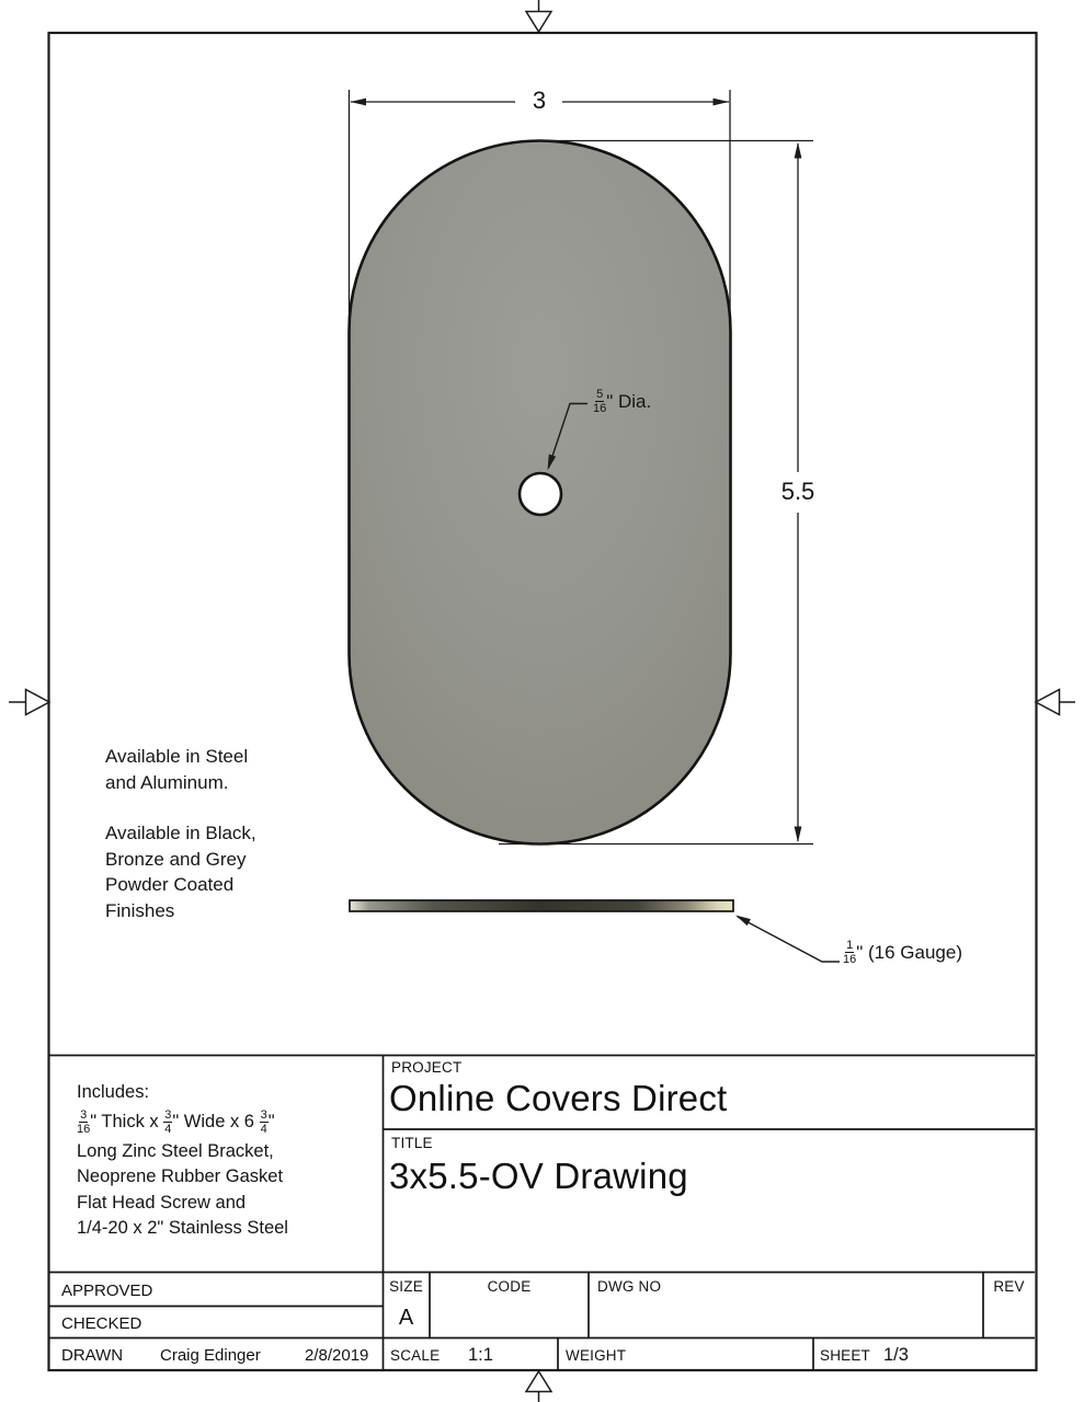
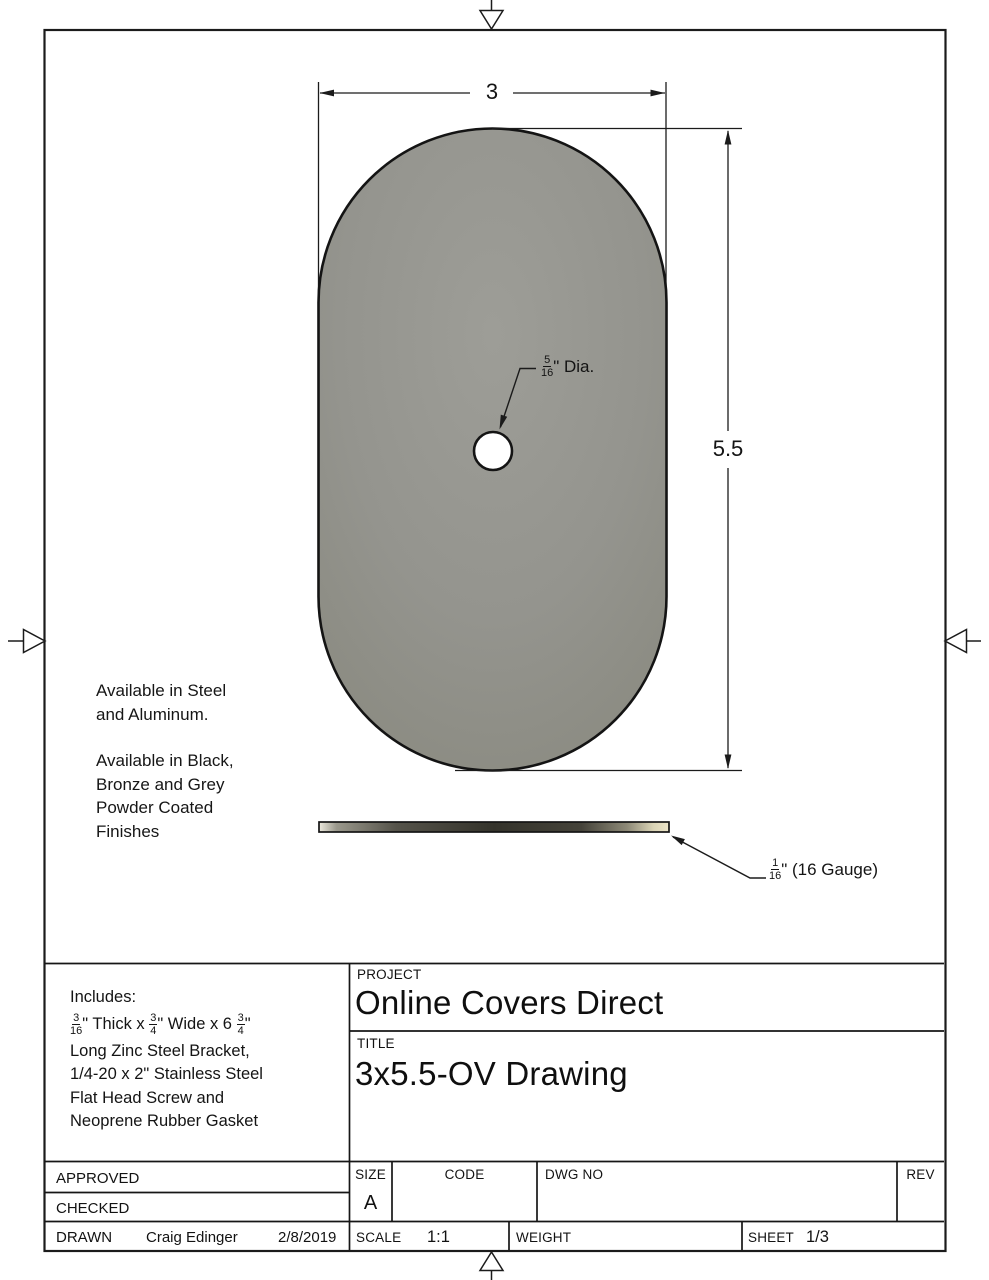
  3
  5.5
  5
  16
  " Dia.
  1
  16
  " (16 Gauge)
  Available in Steel
  and Aluminum.
  Available in Black,
  Bronze and Grey
  Powder Coated
  Finishes
  Includes:
  3
  16
  " Thick x
  3
  4
  " Wide x 6
  3
  4
  "
  Long Zinc Steel Bracket,
- Neoprene Rubber Gasket
+ 1/4-20 x 2" Stainless Steel
  Flat Head Screw and
- 1/4-20 x 2" Stainless Steel
+ Neoprene Rubber Gasket
  PROJECT
  Online Covers Direct
  TITLE
  3x5.5-OV Drawing
  APPROVED
  CHECKED
  DRAWN
  Craig Edinger
  2/8/2019
  SIZE
  A
  CODE
  DWG NO
  REV
  SCALE
  1:1
  WEIGHT
  SHEET
  1/3
